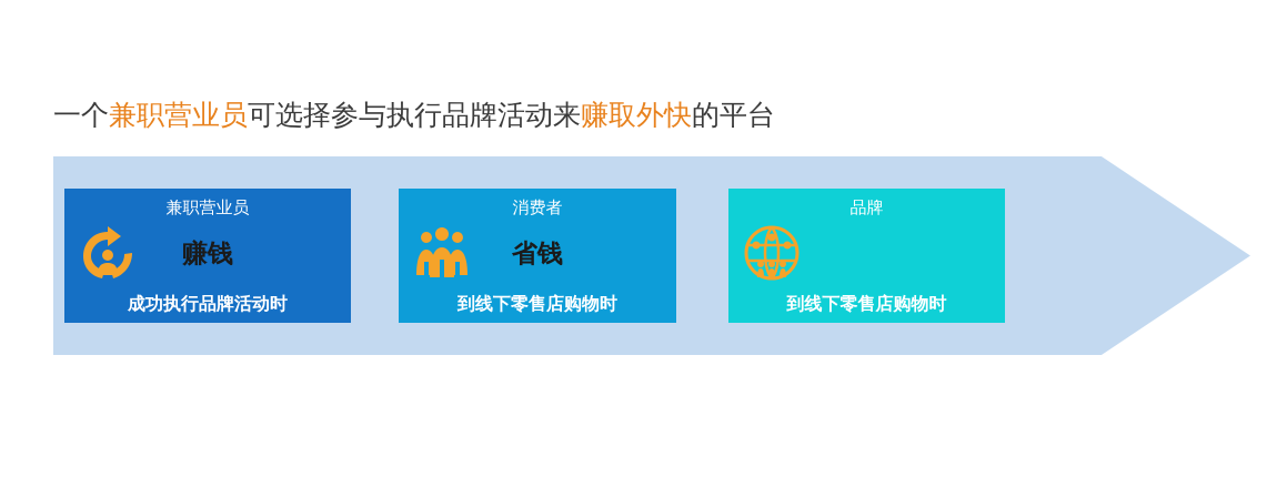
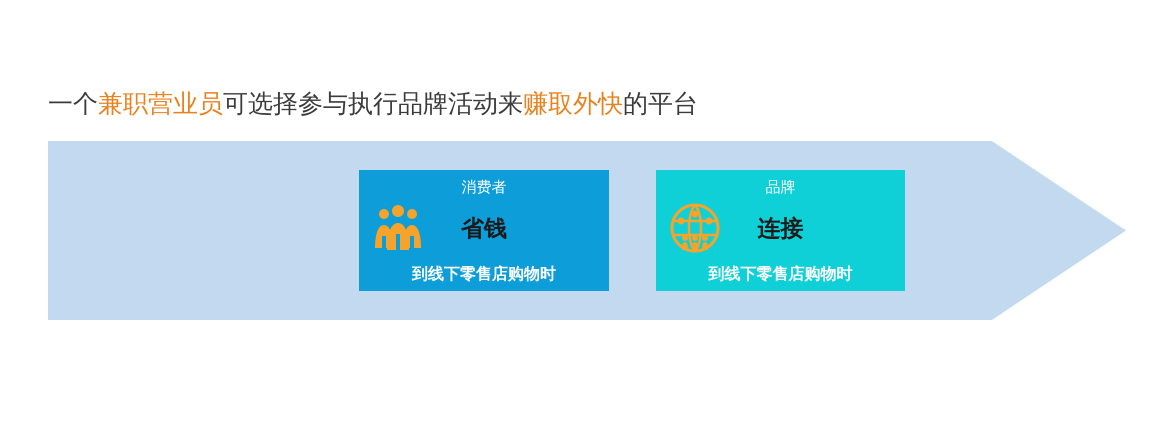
  一个兼职营业员可选择参与执行品牌活动来赚取外快的平台
- 兼职营业员
- 赚钱
- 成功执行品牌活动时
  消费者
  省钱
  到线下零售店购物时
  品牌
+ 连接
  到线下零售店购物时
